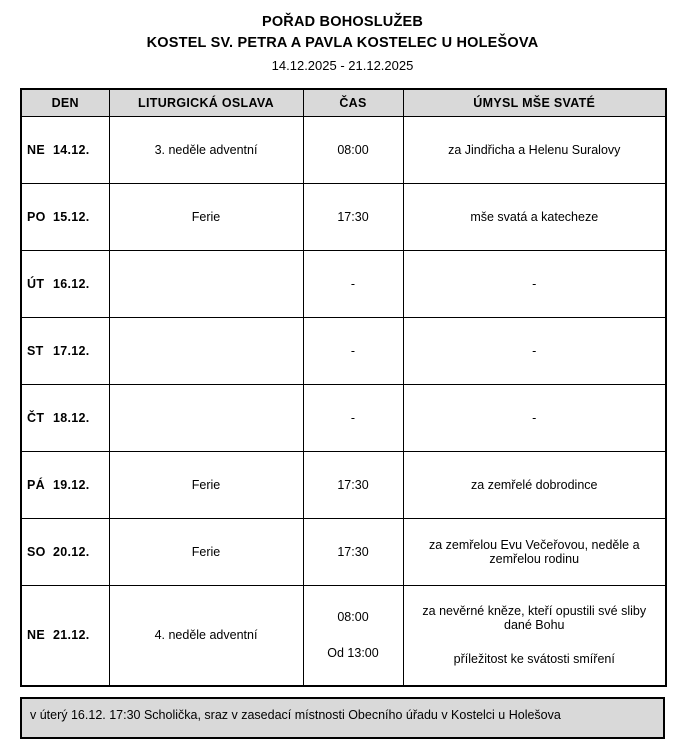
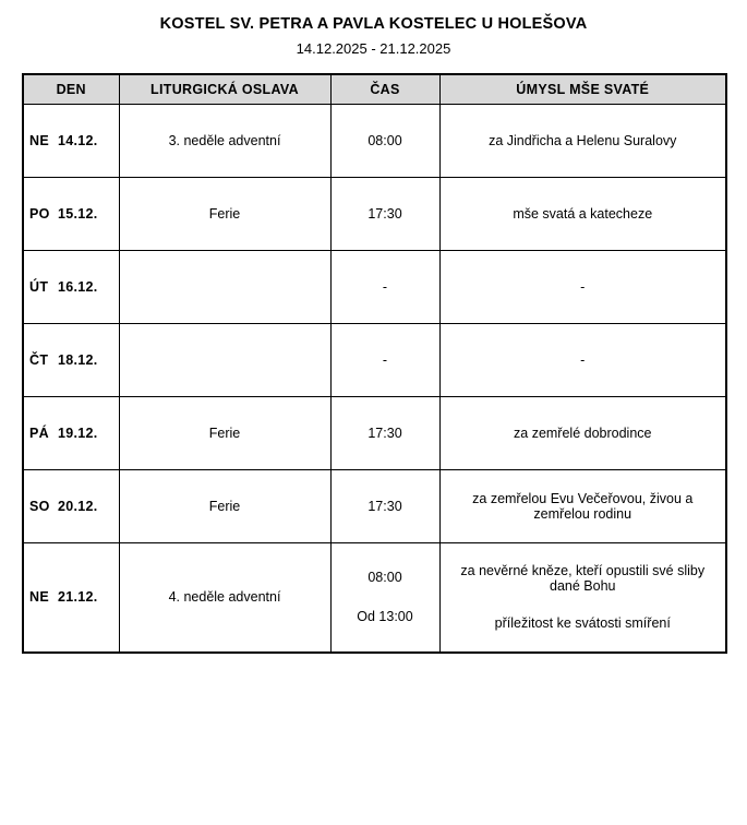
- POŘAD BOHOSLUŽEB
  KOSTEL SV. PETRA A PAVLA KOSTELEC U HOLEŠOVA
  14.12.2025 - 21.12.2025
  DEN	LITURGICKÁ OSLAVA	ČAS	ÚMYSL MŠE SVATÉ
  NE 14.12.	3. neděle adventní	08:00	za Jindřicha a Helenu Suralovy
  PO 15.12.	Ferie	17:30	mše svatá a katecheze
  ÚT 16.12.		-	-
- ST 17.12.		-	-
  ČT 18.12.		-	-
  PÁ 19.12.	Ferie	17:30	za zemřelé dobrodince
- SO 20.12.	Ferie	17:30	za zemřelou Evu Večeřovou, neděle a zemřelou rodinu
+ SO 20.12.	Ferie	17:30	za zemřelou Evu Večeřovou, živou a zemřelou rodinu
  NE 21.12.	4. neděle adventní	08:00 Od 13:00	za nevěrné kněze, kteří opustili své sliby dané Bohu příležitost ke svátosti smíření
- v úterý 16.12. 17:30 Scholička, sraz v zasedací místnosti Obecního úřadu v Kostelci u Holešova
